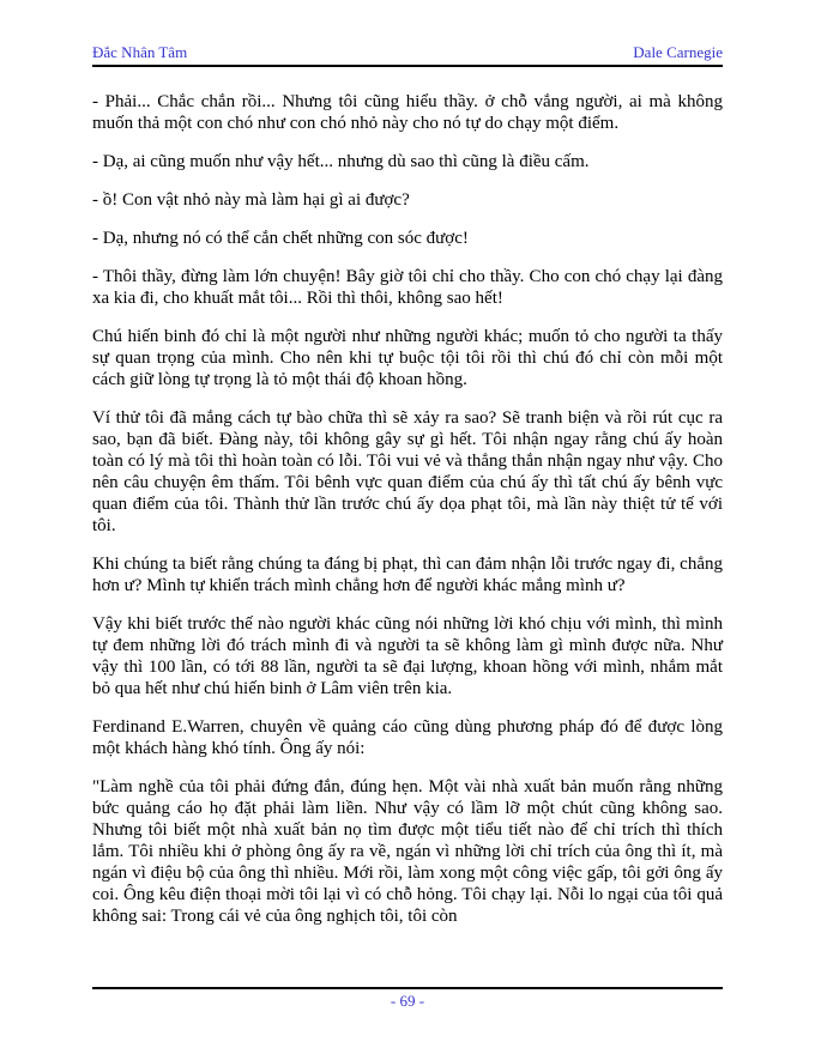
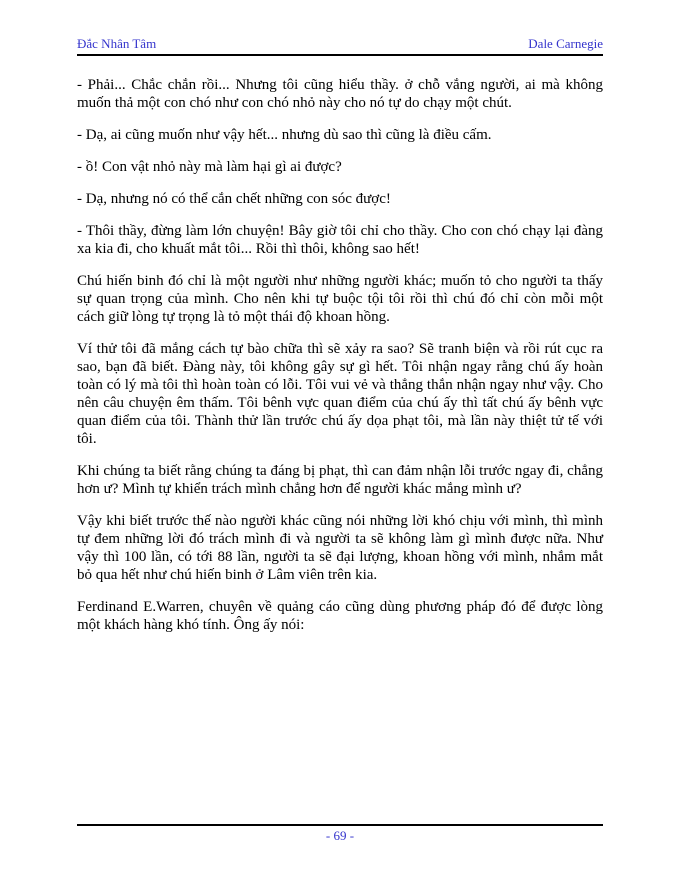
  Đắc Nhân Tâm
  Dale Carnegie
- - Phải... Chắc chắn rồi... Nhưng tôi cũng hiểu thầy. ở chỗ vắng người, ai mà không muốn thả một con chó như con chó nhỏ này cho nó tự do chạy một điểm.
+ - Phải... Chắc chắn rồi... Nhưng tôi cũng hiểu thầy. ở chỗ vắng người, ai mà không muốn thả một con chó như con chó nhỏ này cho nó tự do chạy một chút.
  - Dạ, ai cũng muốn như vậy hết... nhưng dù sao thì cũng là điều cấm.
  - ồ! Con vật nhỏ này mà làm hại gì ai được?
  - Dạ, nhưng nó có thể cắn chết những con sóc được!
  - Thôi thầy, đừng làm lớn chuyện! Bây giờ tôi chỉ cho thầy. Cho con chó chạy lại đàng xa kia đi, cho khuất mắt tôi... Rồi thì thôi, không sao hết!
  Chú hiến binh đó chỉ là một người như những người khác; muốn tỏ cho người ta thấy sự quan trọng của mình. Cho nên khi tự buộc tội tôi rồi thì chú đó chỉ còn mỗi một cách giữ lòng tự trọng là tỏ một thái độ khoan hồng.
  Ví thử tôi đã mắng cách tự bào chữa thì sẽ xảy ra sao? Sẽ tranh biện và rồi rút cục ra sao, bạn đã biết. Đàng này, tôi không gây sự gì hết. Tôi nhận ngay rằng chú ấy hoàn toàn có lý mà tôi thì hoàn toàn có lỗi. Tôi vui vẻ và thẳng thắn nhận ngay như vậy. Cho nên câu chuyện êm thấm. Tôi bênh vực quan điểm của chú ấy thì tất chú ấy bênh vực quan điểm của tôi. Thành thử lần trước chú ấy dọa phạt tôi, mà lần này thiệt tử tế với tôi.
  Khi chúng ta biết rằng chúng ta đáng bị phạt, thì can đảm nhận lỗi trước ngay đi, chẳng hơn ư? Mình tự khiển trách mình chẳng hơn để người khác mắng mình ư?
  Vậy khi biết trước thế nào người khác cũng nói những lời khó chịu với mình, thì mình tự đem những lời đó trách mình đi và người ta sẽ không làm gì mình được nữa. Như vậy thì 100 lần, có tới 88 lần, người ta sẽ đại lượng, khoan hồng với mình, nhắm mắt bỏ qua hết như chú hiến binh ở Lâm viên trên kia.
  Ferdinand E.Warren, chuyên về quảng cáo cũng dùng phương pháp đó để được lòng một khách hàng khó tính. Ông ấy nói:
- "Làm nghề của tôi phải đứng đắn, đúng hẹn. Một vài nhà xuất bản muốn rằng những bức quảng cáo họ đặt phải làm liền. Như vậy có lầm lỡ một chút cũng không sao. Nhưng tôi biết một nhà xuất bản nọ tìm được một tiểu tiết nào để chỉ trích thì thích lắm. Tôi nhiều khi ở phòng ông ấy ra về, ngán vì những lời chỉ trích của ông thì ít, mà ngán vì điệu bộ của ông thì nhiều. Mới rồi, làm xong một công việc gấp, tôi gởi ông ấy coi. Ông kêu điện thoại mời tôi lại vì có chỗ hỏng. Tôi chạy lại. Nỗi lo ngại của tôi quả không sai: Trong cái vẻ của ông nghịch tôi, tôi còn
  - 69 -
